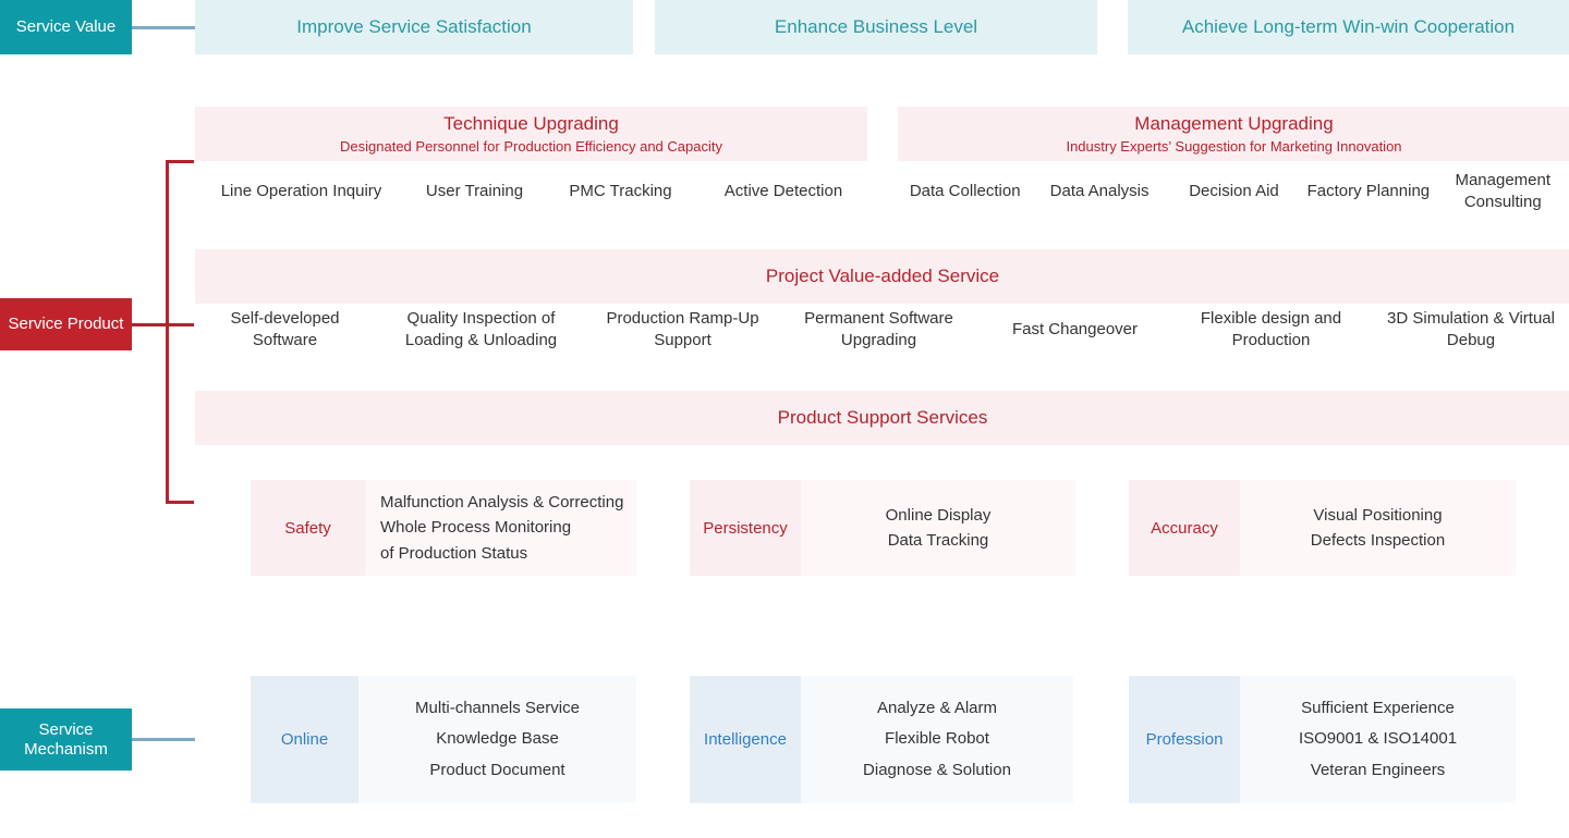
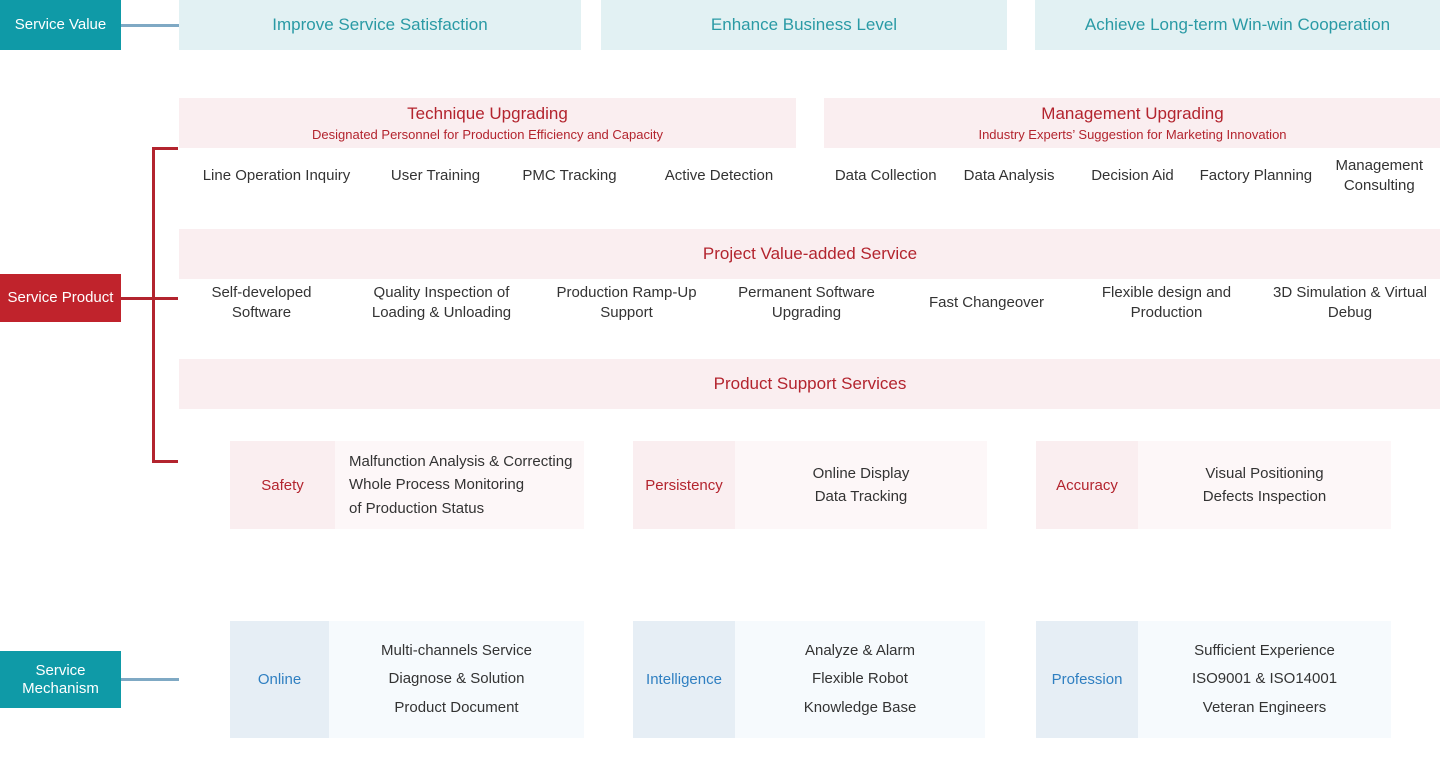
  Service Value
  Service Product
  Service Mechanism
  Improve Service Satisfaction
  Enhance Business Level
  Achieve Long-term Win-win Cooperation
  Technique Upgrading
  Designated Personnel for Production Efficiency and Capacity
  Line Operation Inquiry
  User Training
  PMC Tracking
  Active Detection
  Management Upgrading
  Industry Experts’ Suggestion for Marketing Innovation
  Data Collection
  Data Analysis
  Decision Aid
  Factory Planning
  Management Consulting
  Project Value-added Service
  Self-developed Software
  Quality Inspection of Loading & Unloading
  Production Ramp-Up Support
  Permanent Software Upgrading
  Fast Changeover
  Flexible design and Production
  3D Simulation & Virtual Debug
  Product Support Services
  Safety
  Malfunction Analysis & Correcting
  Whole Process Monitoring
  of Production Status
  Persistency
  Online Display
  Data Tracking
  Accuracy
  Visual Positioning
  Defects Inspection
  Online
  Multi-channels Service
- Knowledge Base
+ Diagnose & Solution
  Product Document
  Intelligence
  Analyze & Alarm
  Flexible Robot
- Diagnose & Solution
+ Knowledge Base
  Profession
  Sufficient Experience
  ISO9001 & ISO14001
  Veteran Engineers
